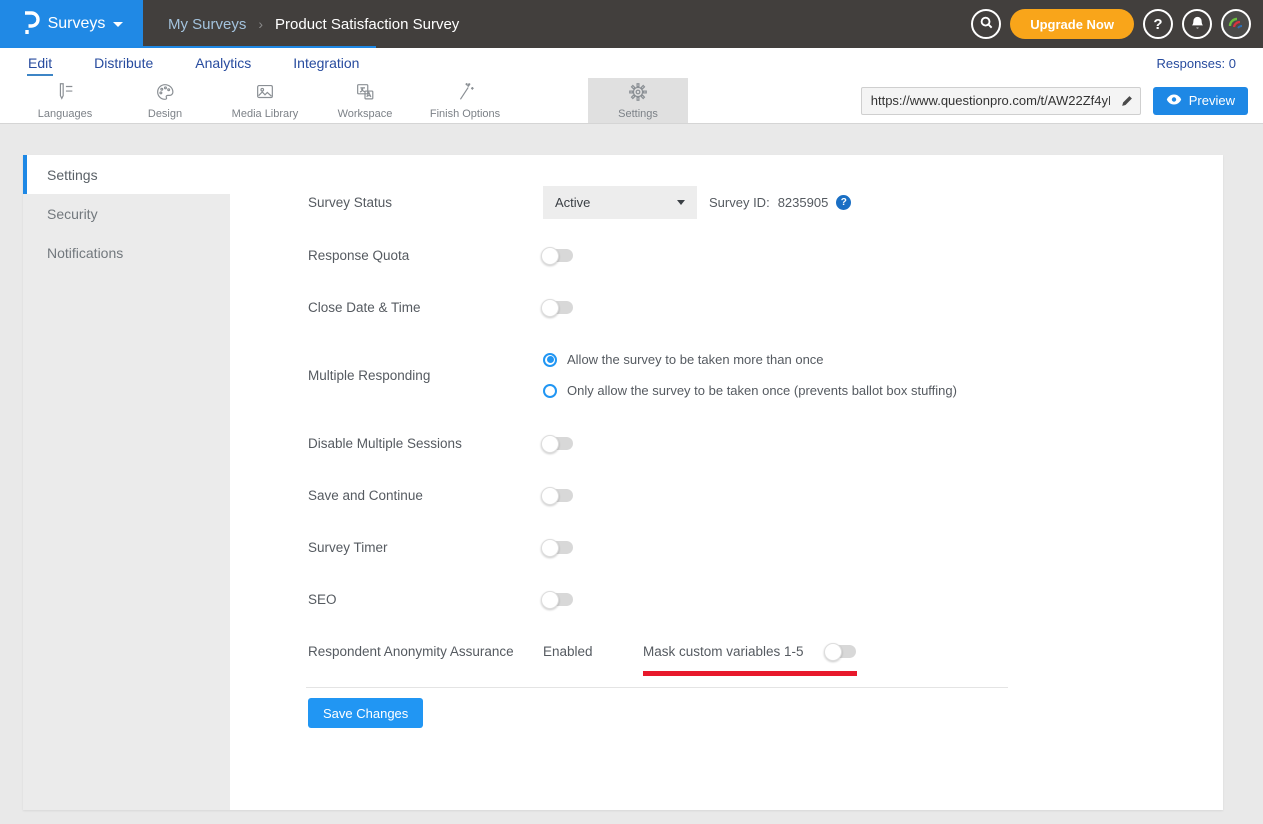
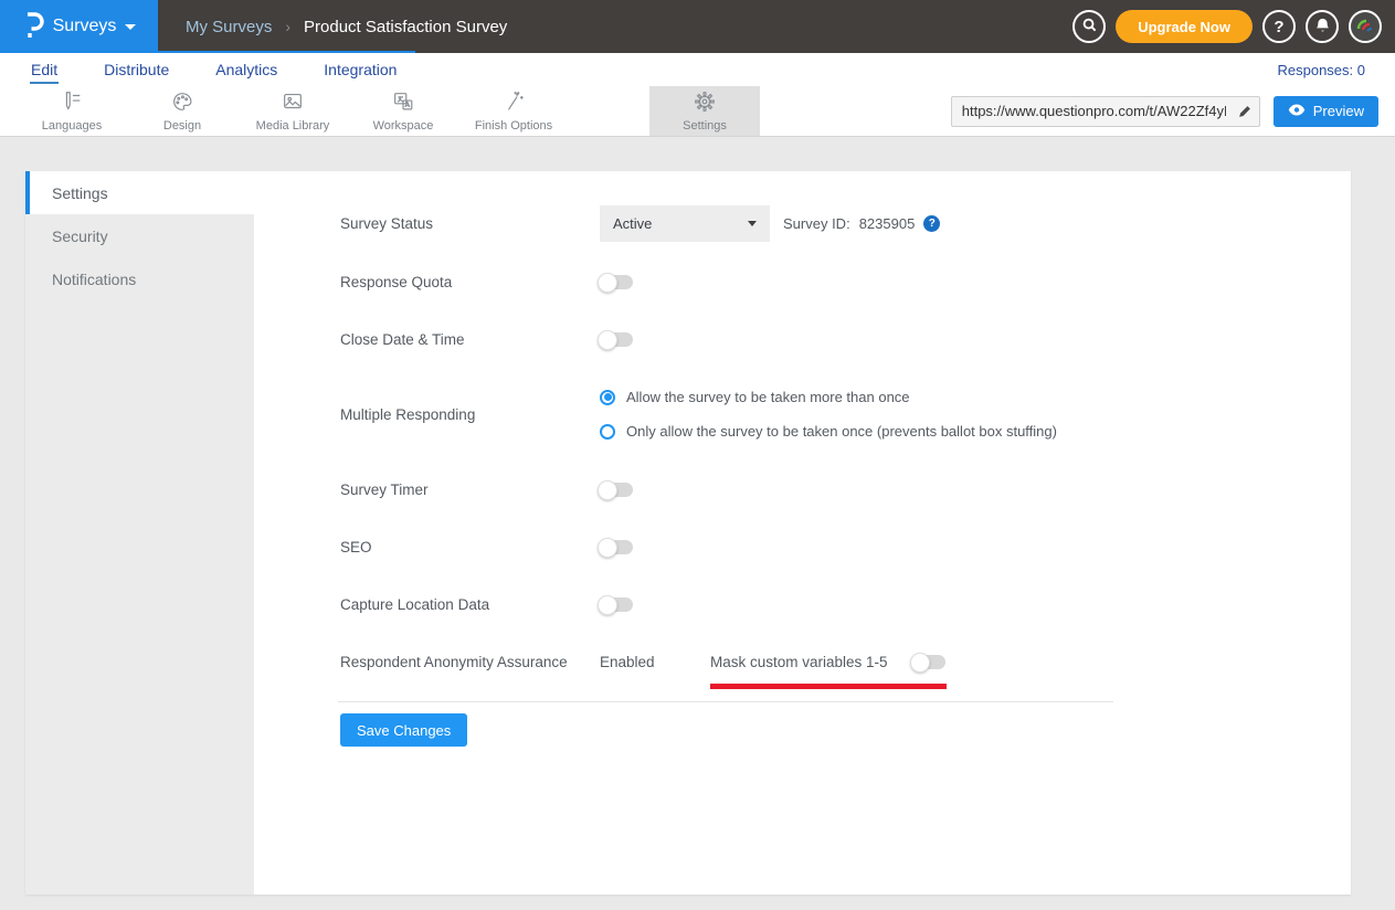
  Surveys
  My Surveys
  ›
  Product Satisfaction Survey
  Upgrade Now
  ?
  Edit
  Distribute
  Analytics
  Integration
  Responses: 0
  Languages
  Design
  Media Library
  Workspace
  Finish Options
  Settings
  https://www.questionpro.com/t/AW22Zf4y
  Preview
  Settings
  Security
  Notifications
  Survey Status
  Active
  Survey ID:
  8235905
  ?
  Response Quota
  Close Date & Time
  Multiple Responding
  Allow the survey to be taken more than once
  Only allow the survey to be taken once (prevents ballot box stuffing)
- Disable Multiple Sessions
- Save and Continue
  Survey Timer
  SEO
+ Capture Location Data
  Respondent Anonymity Assurance
  Enabled
  Mask custom variables 1-5
  Save Changes
